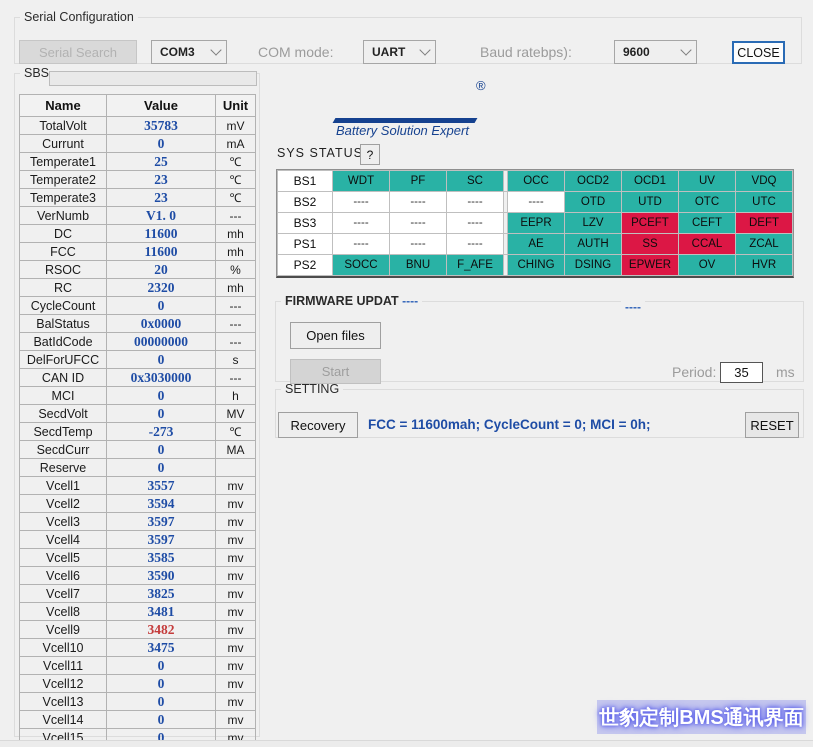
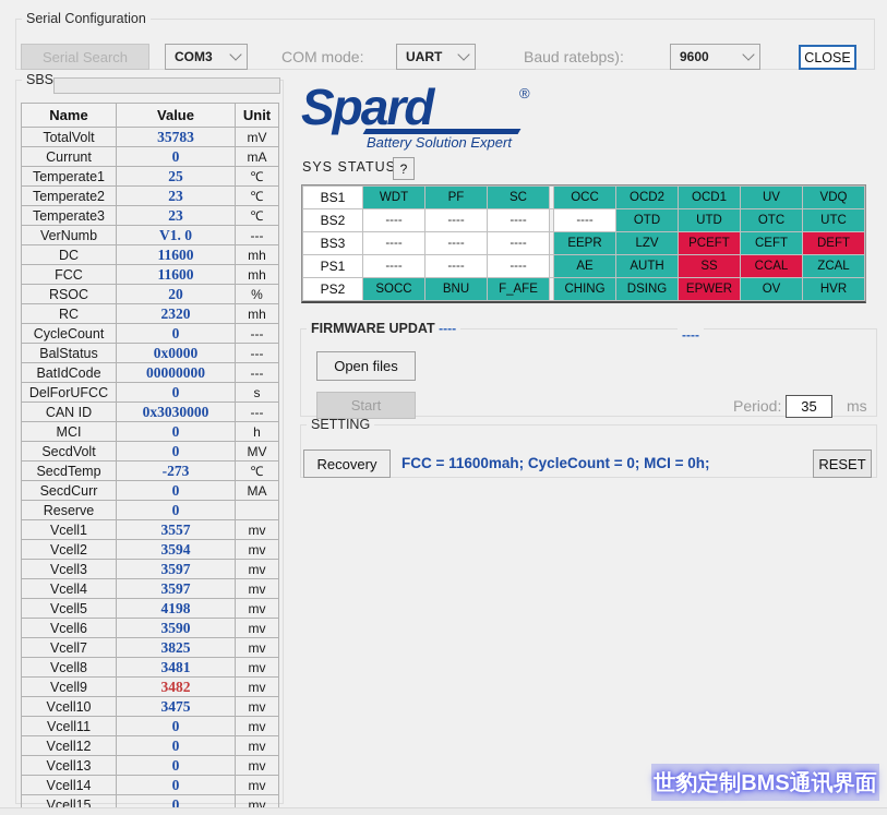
  Serial Configuration
  Serial Search
  COM3
  COM mode:
  UART
  Baud ratebps):
  9600
  CLOSE
  SBS
  Name	Value	Unit
  TotalVolt	35783	mV
  Currunt	0	mA
  Temperate1	25	℃
  Temperate2	23	℃
  Temperate3	23	℃
  VerNumb	V1. 0	---
  DC	11600	mh
  FCC	11600	mh
  RSOC	20	%
  RC	2320	mh
  CycleCount	0	---
  BalStatus	0x0000	---
  BatIdCode	00000000	---
  DelForUFCC	0	s
  CAN ID	0x3030000	---
  MCI	0	h
  SecdVolt	0	MV
  SecdTemp	-273	℃
  SecdCurr	0	MA
  Reserve	0
  Vcell1	3557	mv
  Vcell2	3594	mv
  Vcell3	3597	mv
  Vcell4	3597	mv
- Vcell5	3585	mv
+ Vcell5	4198	mv
  Vcell6	3590	mv
  Vcell7	3825	mv
  Vcell8	3481	mv
  Vcell9	3482	mv
  Vcell10	3475	mv
  Vcell11	0	mv
  Vcell12	0	mv
  Vcell13	0	mv
  Vcell14	0	mv
  Vcell15	0	mv
+ Spard
  ®
  Battery Solution Expert
  SYS STATUS
  ?
  BS1	WDT	PF	SC		OCC	OCD2	OCD1	UV	VDQ
  BS2	----	----	----		----	OTD	UTD	OTC	UTC
  BS3	----	----	----		EEPR	LZV	PCEFT	CEFT	DEFT
  PS1	----	----	----		AE	AUTH	SS	CCAL	ZCAL
  PS2	SOCC	BNU	F_AFE		CHING	DSING	EPWER	OV	HVR
  FIRMWARE UPDAT ----
  ----
  Open files
  Start
  Period:
  35
  ms
  SETTING
  Recovery
  FCC = 11600mah; CycleCount = 0; MCI = 0h;
  RESET
  世豹定制BMS通讯界面
